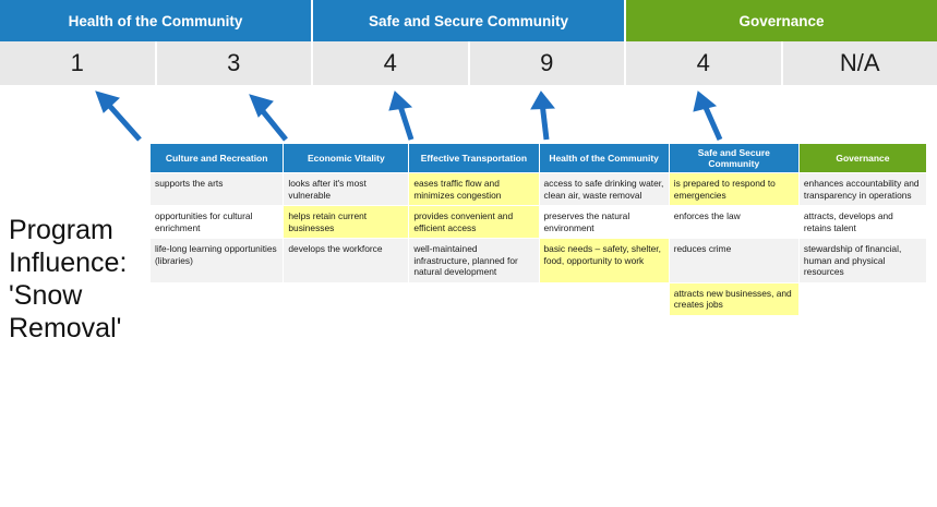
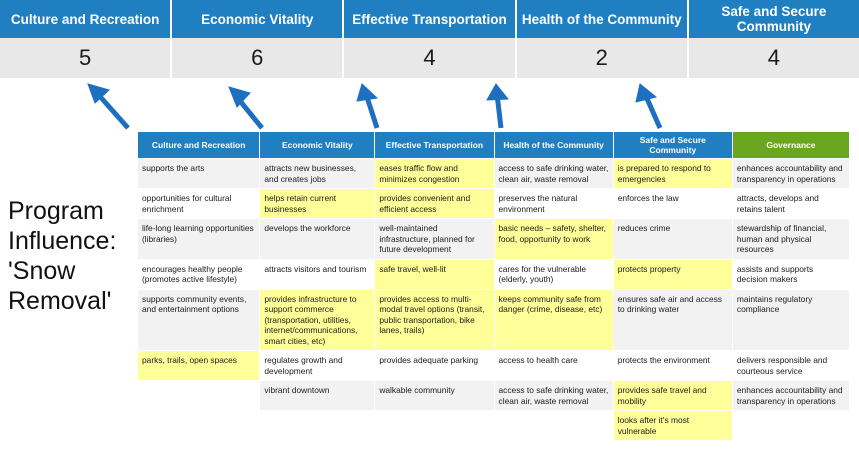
+ Culture and Recreation
+ Economic Vitality
+ Effective Transportation
  Health of the Community
  Safe and Secure Community
- Governance
- 1
+ 5
- 3
+ 6
  4
- 9
+ 2
  4
- N/A
  Program Influence: 'Snow Removal'
  Culture and Recreation	Economic Vitality	Effective Transportation	Health of the Community	Safe and Secure Community	Governance
- supports the arts	looks after it's most vulnerable	eases traffic flow and minimizes congestion	access to safe drinking water, clean air, waste removal	is prepared to respond to emergencies	enhances accountability and transparency in operations
+ supports the arts	attracts new businesses, and creates jobs	eases traffic flow and minimizes congestion	access to safe drinking water, clean air, waste removal	is prepared to respond to emergencies	enhances accountability and transparency in operations
  opportunities for cultural enrichment	helps retain current businesses	provides convenient and efficient access	preserves the natural environment	enforces the law	attracts, develops and retains talent
- life-long learning opportunities (libraries)	develops the workforce	well-maintained infrastructure, planned for natural development	basic needs – safety, shelter, food, opportunity to work	reduces crime	stewardship of financial, human and physical resources
+ life-long learning opportunities (libraries)	develops the workforce	well-maintained infrastructure, planned for future development	basic needs – safety, shelter, food, opportunity to work	reduces crime	stewardship of financial, human and physical resources
+ encourages healthy people (promotes active lifestyle)	attracts visitors and tourism	safe travel, well-lit	cares for the vulnerable (elderly, youth)	protects property	assists and supports decision makers
+ supports community events, and entertainment options	provides infrastructure to support commerce (transportation, utilities, internet/communications, smart cities, etc)	provides access to multi-modal travel options (transit, public transportation, bike lanes, trails)	keeps community safe from danger (crime, disease, etc)	ensures safe air and access to drinking water	maintains regulatory compliance
+ parks, trails, open spaces	regulates growth and development	provides adequate parking	access to health care	protects the environment	delivers responsible and courteous service
+ 	vibrant downtown	walkable community	access to safe drinking water, clean air, waste removal	provides safe travel and mobility	enhances accountability and transparency in operations
- 				attracts new businesses, and creates jobs
+ 				looks after it's most vulnerable
